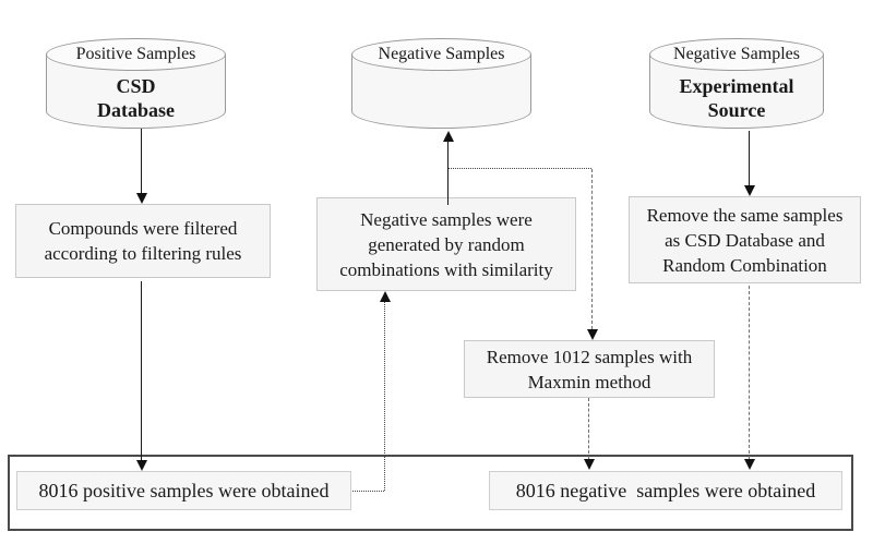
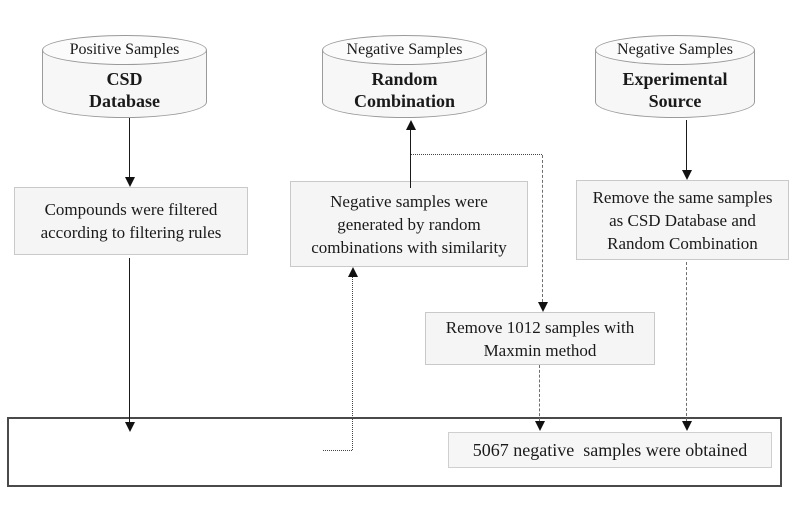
- 8016 positive samples were obtained
- 8016 negative samples were obtained
+ 5067 negative samples were obtained
  Compounds were filtered
  according to filtering rules
  Negative samples were
  generated by random
  combinations with similarity
  Remove the same samples
  as CSD Database and
  Random Combination
  Remove 1012 samples with
  Maxmin method
  Positive Samples
  CSD
  Database
  Negative Samples
+ Random
+ Combination
  Negative Samples
  Experimental
  Source
